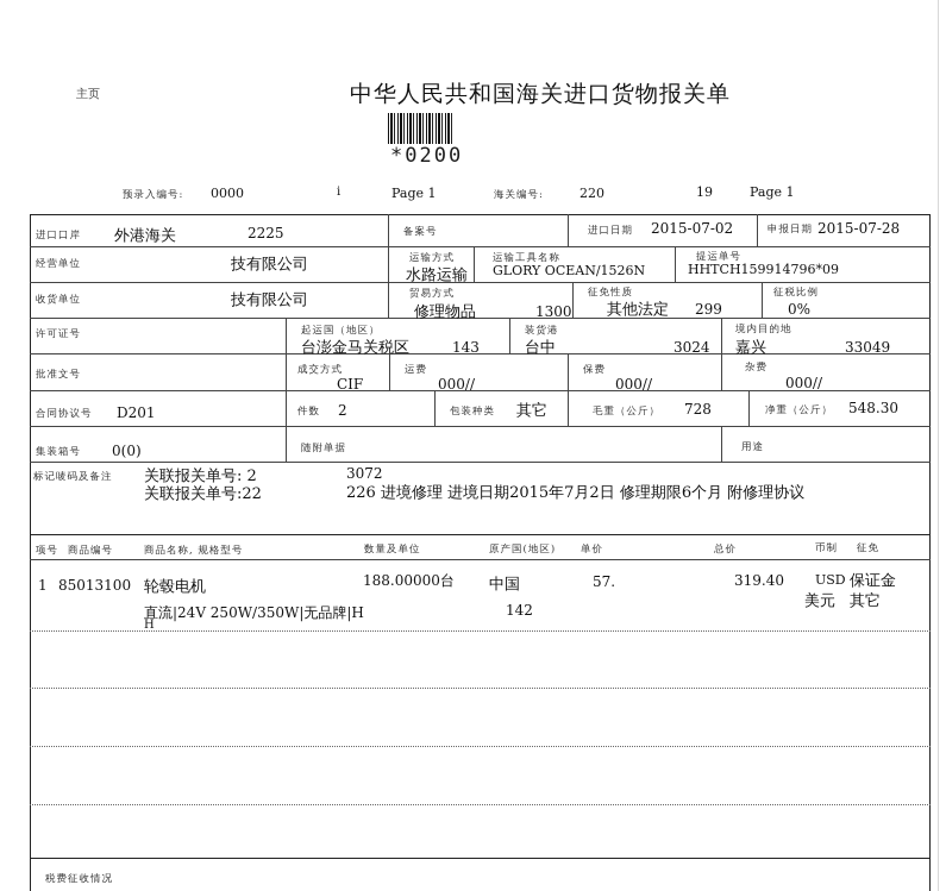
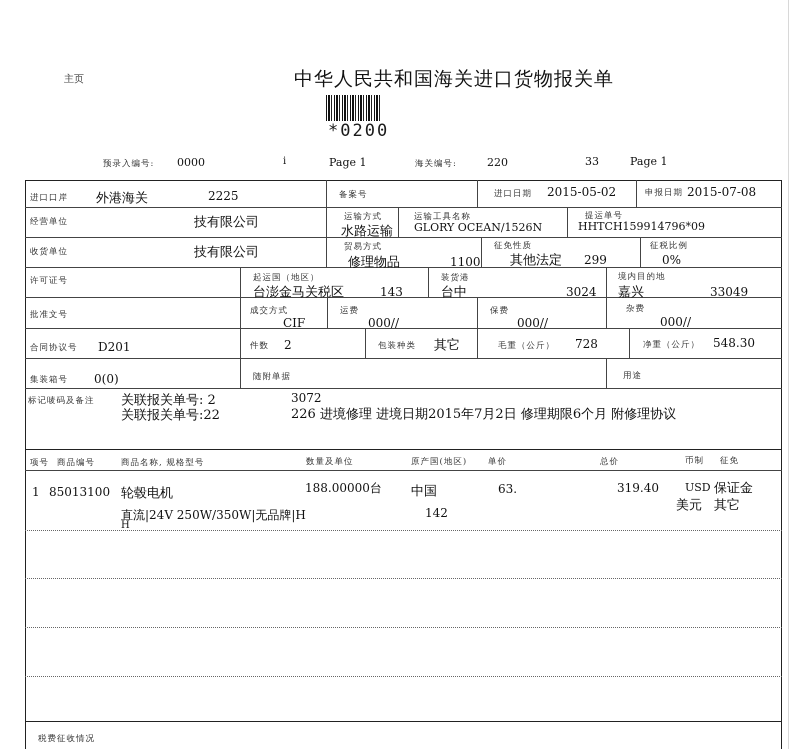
  主页
  中华人民共和国海关进口货物报关单
  *0200
  预录入编号:
  0000
  i
  Page 1
  海关编号:
  220
- 19
+ 33
  Page 1
  进口口岸
  外港海关
  2225
  备案号
  进口日期
- 2015-07-02
+ 2015-05-02
  申报日期
- 2015-07-28
+ 2015-07-08
  经营单位
  技有限公司
  运输方式
  水路运输
  运输工具名称
  GLORY OCEAN/1526N
  提运单号
  HHTCH159914796*09
  收货单位
  技有限公司
  贸易方式
  修理物品
- 1300
+ 1100
  征免性质
  其他法定
  299
  征税比例
  0%
  许可证号
  起运国（地区）
  台澎金马关税区
  143
  装货港
  台中
  3024
  境内目的地
  嘉兴
  33049
  批准文号
  成交方式
  CIF
  运费
  000//
  保费
  000//
  杂费
  000//
  合同协议号
  D201
  件数
  2
  包装种类
  其它
  毛重（公斤）
  728
  净重（公斤）
  548.30
  集装箱号
  0(0)
  随附单据
  用途
  标记唛码及备注
  关联报关单号: 2
  3072
  关联报关单号:22
  226 进境修理 进境日期2015年7月2日 修理期限6个月 附修理协议
  项号
  商品编号
  商品名称, 规格型号
  数量及单位
  原产国(地区)
  单价
  总价
  币制
  征免
  1
  85013100
  轮毂电机
  直流|24V 250W/350W|无品牌|H
  H
  188.00000台
  中国
  142
- 57.
+ 63.
  319.40
  USD
  美元
  保证金
  其它
  税费征收情况
